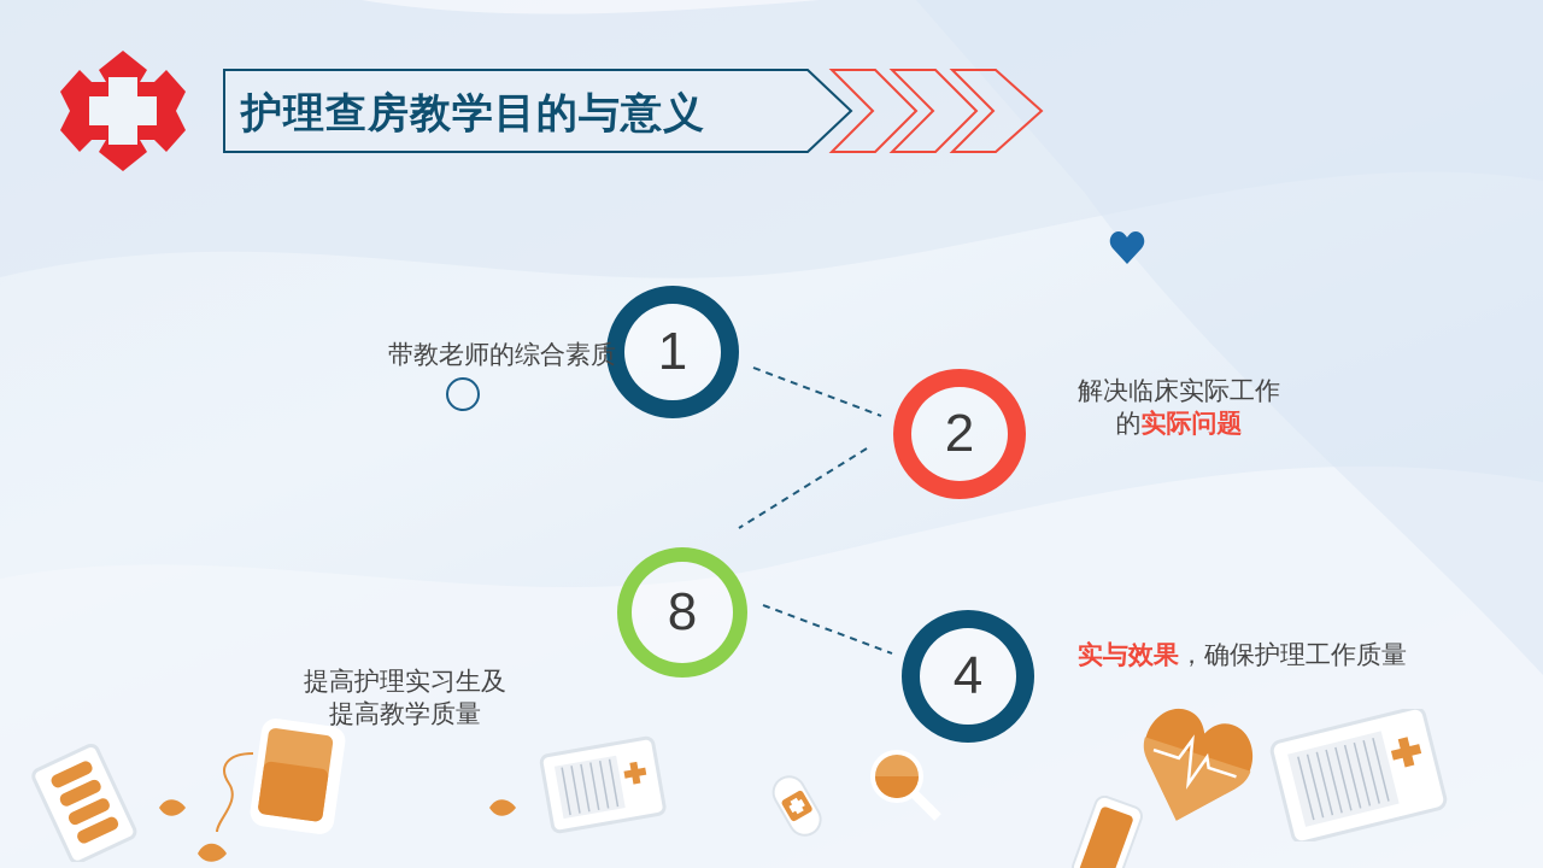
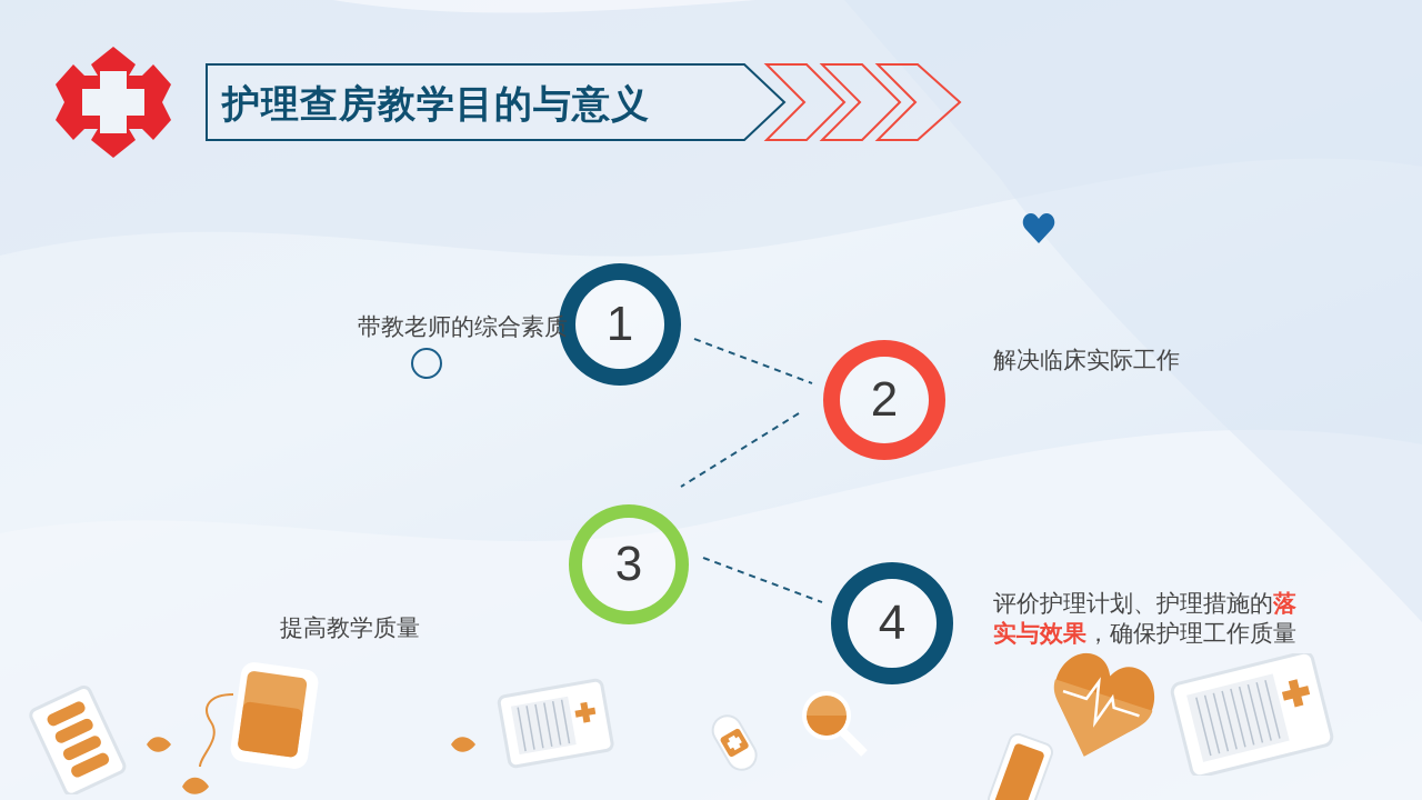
  护理查房教学目的与意义
  1
  带教老师的综合素质
  2
  解决临床实际工作
- 的实际问题
- 8
+ 3
- 提高护理实习生及
  提高教学质量
  4
+ 评价护理计划、护理措施的落
  实与效果，确保护理工作质量
